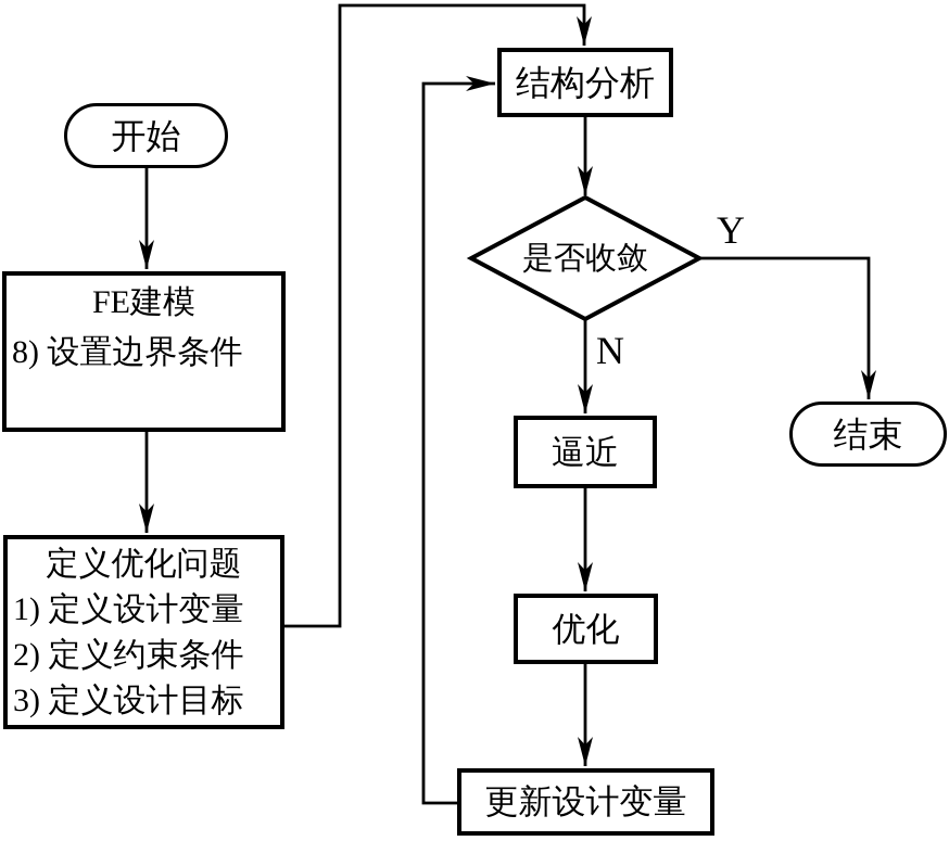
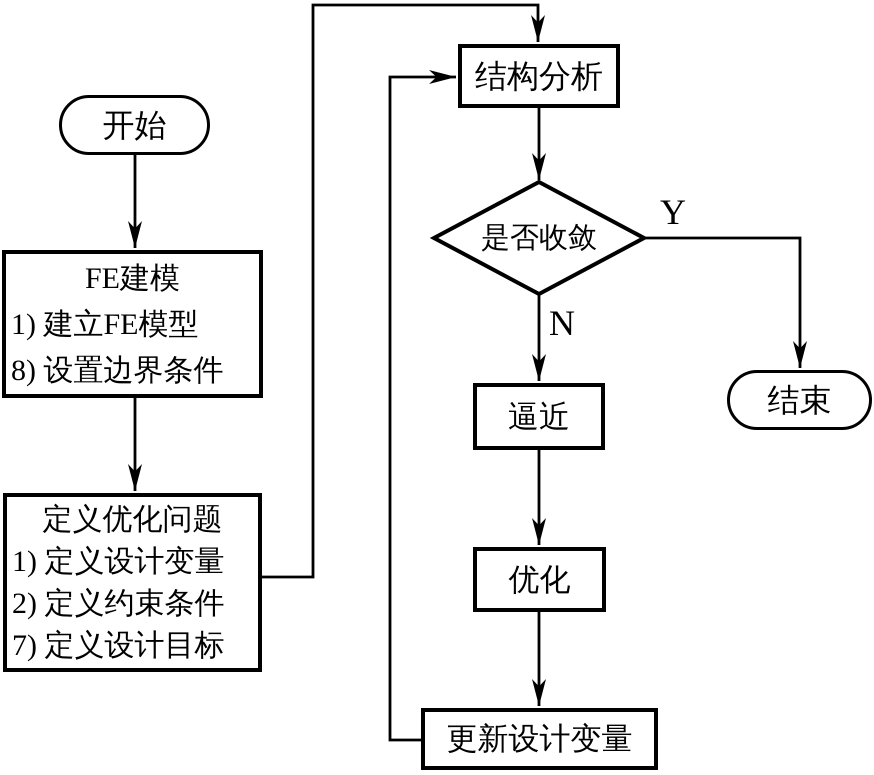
  开始
  FE建模
+ 1) 建立FE模型
  8) 设置边界条件
  定义优化问题
  1) 定义设计变量
  2) 定义约束条件
- 3) 定义设计目标
+ 7) 定义设计目标
  结构分析
  是否收敛
  Y
  N
  逼近
  优化
  更新设计变量
  结束
